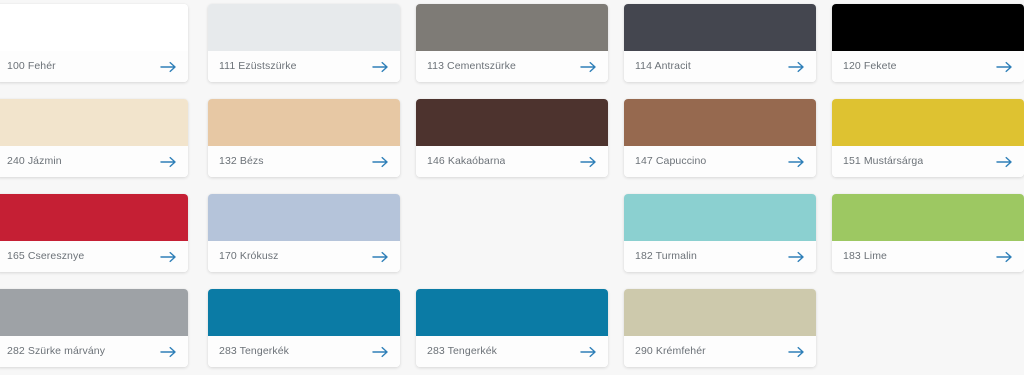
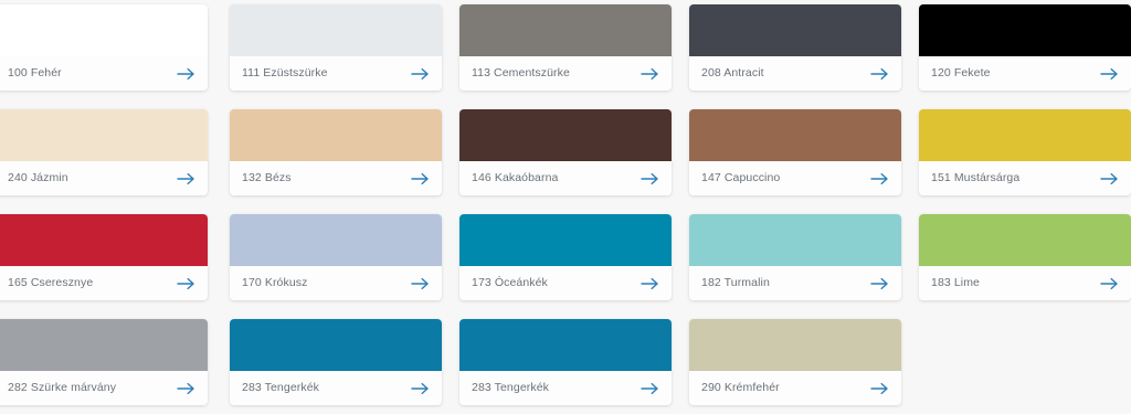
  100 Fehér
  111 Ezüstszürke
  113 Cementszürke
- 114 Antracit
+ 208 Antracit
  120 Fekete
  240 Jázmin
  132 Bézs
  146 Kakaóbarna
  147 Capuccino
  151 Mustársárga
  165 Cseresznye
  170 Krókusz
+ 173 Óceánkék
  182 Turmalin
  183 Lime
  282 Szürke márvány
  283 Tengerkék
  283 Tengerkék
  290 Krémfehér
